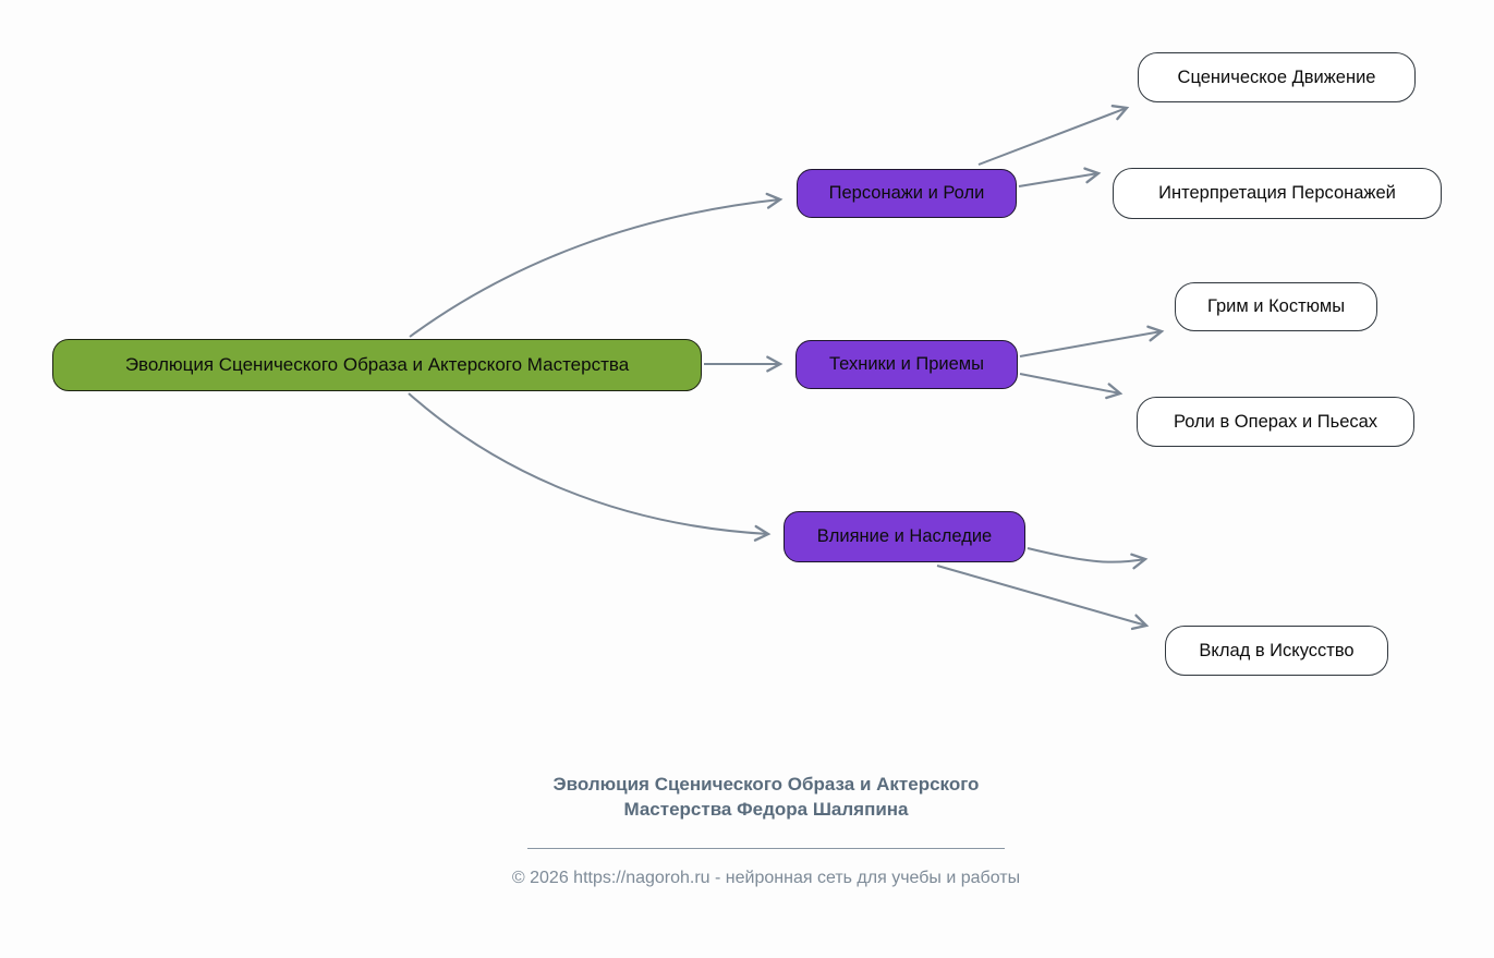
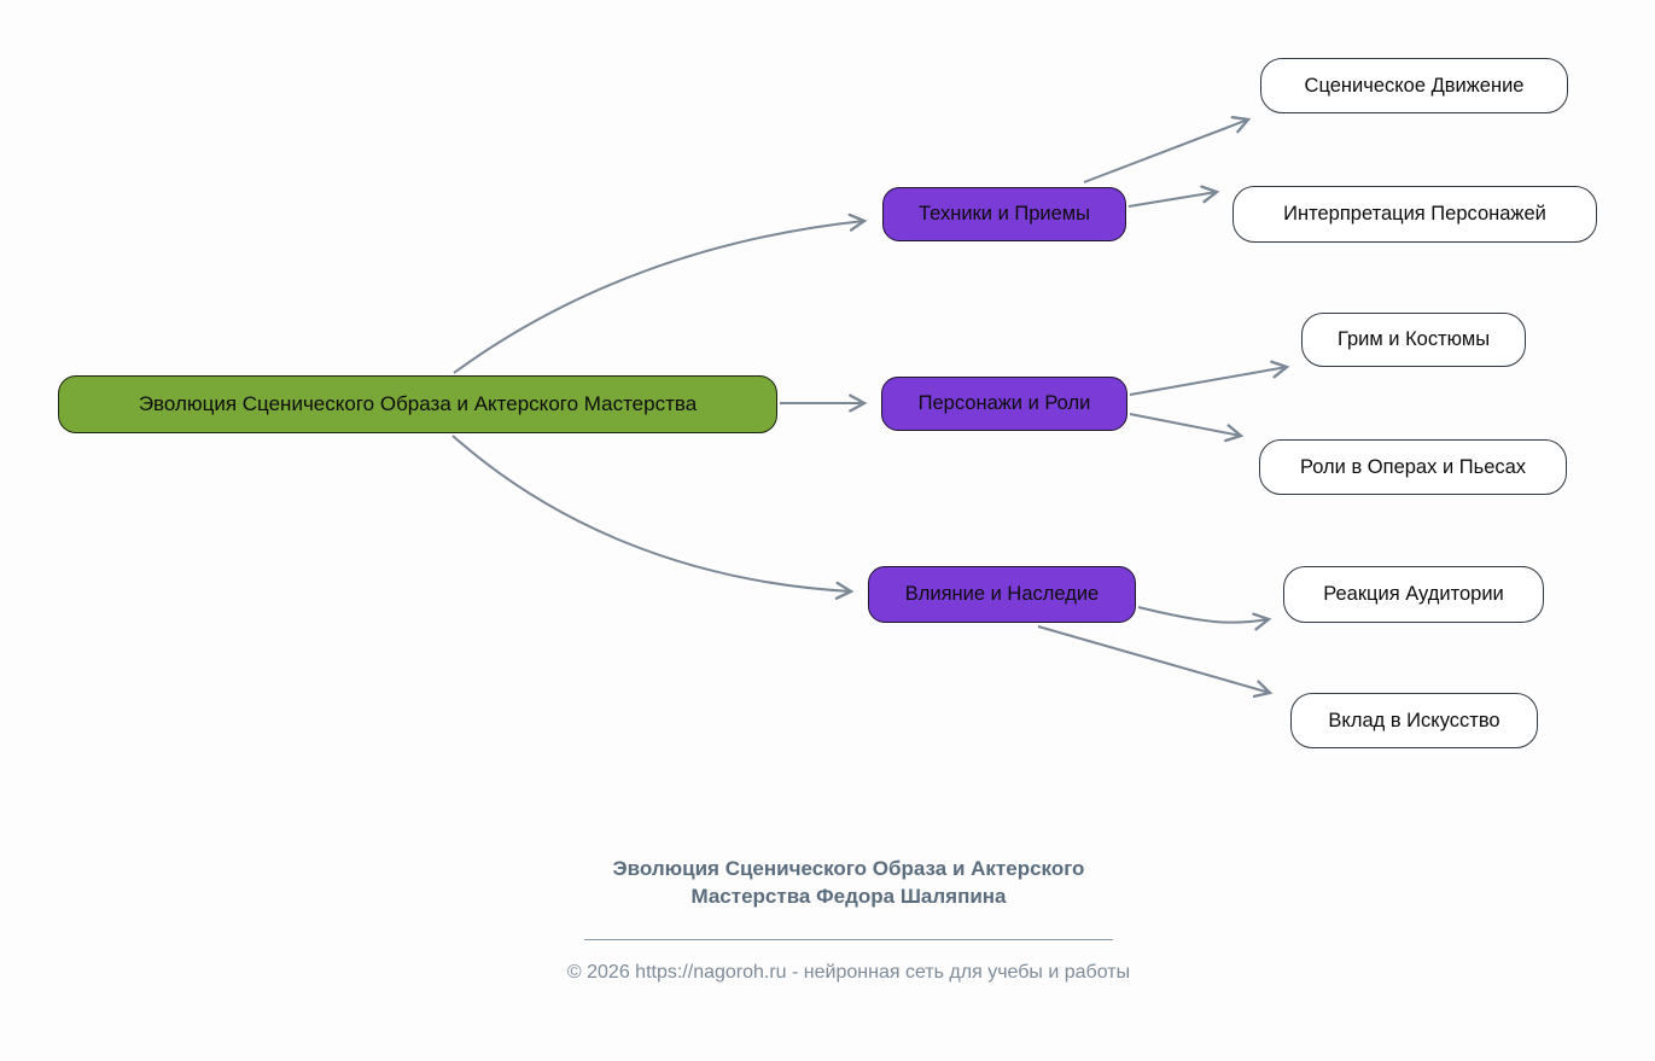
  Эволюция Сценического Образа и Актерского Мастерства
- Персонажи и Роли
+ Техники и Приемы
  Сценическое Движение
  Интерпретация Персонажей
- Техники и Приемы
+ Персонажи и Роли
  Грим и Костюмы
  Роли в Операх и Пьесах
  Влияние и Наследие
+ Реакция Аудитории
  Вклад в Искусство
  Эволюция Сценического Образа и Актерского
  Мастерства Федора Шаляпина
  © 2026 https://nagoroh.ru - нейронная сеть для учебы и работы
